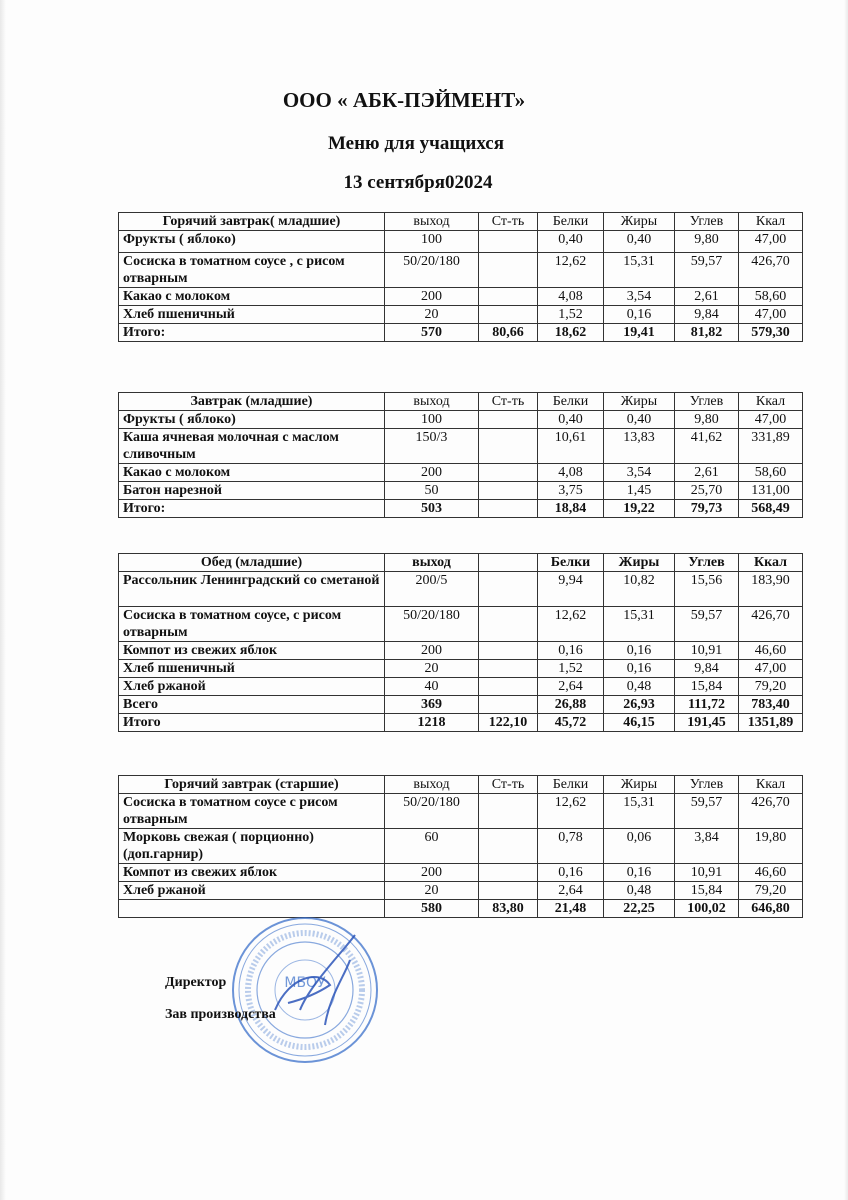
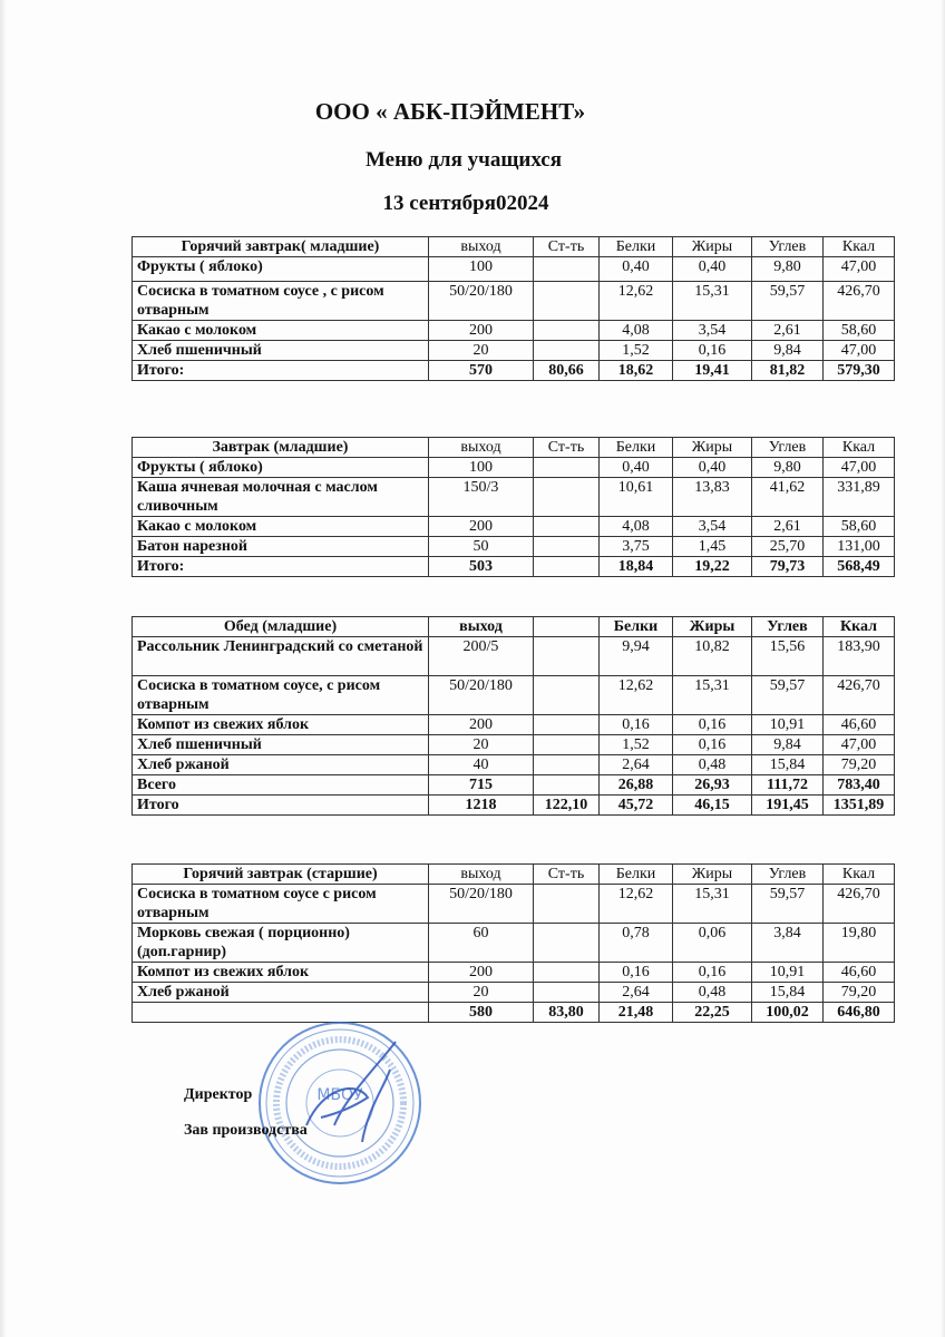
  ООО « АБК-ПЭЙМЕНТ»
  Меню для учащихся
  13 сентября02024
  Горячий завтрак( младшие)	выход	Ст-ть	Белки	Жиры	Углев	Ккал
  Фрукты ( яблоко)	100		0,40	0,40	9,80	47,00
  Сосиска в томатном соусе , с рисом отварным	50/20/180		12,62	15,31	59,57	426,70
  Какао с молоком	200		4,08	3,54	2,61	58,60
  Хлеб пшеничный	20		1,52	0,16	9,84	47,00
  Итого:	570	80,66	18,62	19,41	81,82	579,30
  Завтрак (младшие)	выход	Ст-ть	Белки	Жиры	Углев	Ккал
  Фрукты ( яблоко)	100		0,40	0,40	9,80	47,00
  Каша ячневая молочная с маслом сливочным	150/3		10,61	13,83	41,62	331,89
  Какао с молоком	200		4,08	3,54	2,61	58,60
  Батон нарезной	50		3,75	1,45	25,70	131,00
  Итого:	503		18,84	19,22	79,73	568,49
  Обед (младшие)	выход		Белки	Жиры	Углев	Ккал
  Рассольник Ленинградский со сметаной	200/5		9,94	10,82	15,56	183,90
  Сосиска в томатном соусе, с рисом отварным	50/20/180		12,62	15,31	59,57	426,70
  Компот из свежих яблок	200		0,16	0,16	10,91	46,60
  Хлеб пшеничный	20		1,52	0,16	9,84	47,00
  Хлеб ржаной	40		2,64	0,48	15,84	79,20
- Всего	369		26,88	26,93	111,72	783,40
+ Всего	715		26,88	26,93	111,72	783,40
  Итого	1218	122,10	45,72	46,15	191,45	1351,89
  Горячий завтрак (старшие)	выход	Ст-ть	Белки	Жиры	Углев	Ккал
  Сосиска в томатном соусе с рисом отварным	50/20/180		12,62	15,31	59,57	426,70
  Морковь свежая ( порционно) (доп.гарнир)	60		0,78	0,06	3,84	19,80
  Компот из свежих яблок	200		0,16	0,16	10,91	46,60
  Хлеб ржаной	20		2,64	0,48	15,84	79,20
  	580	83,80	21,48	22,25	100,02	646,80
  МБОУ
  Директор
  Зав производства
